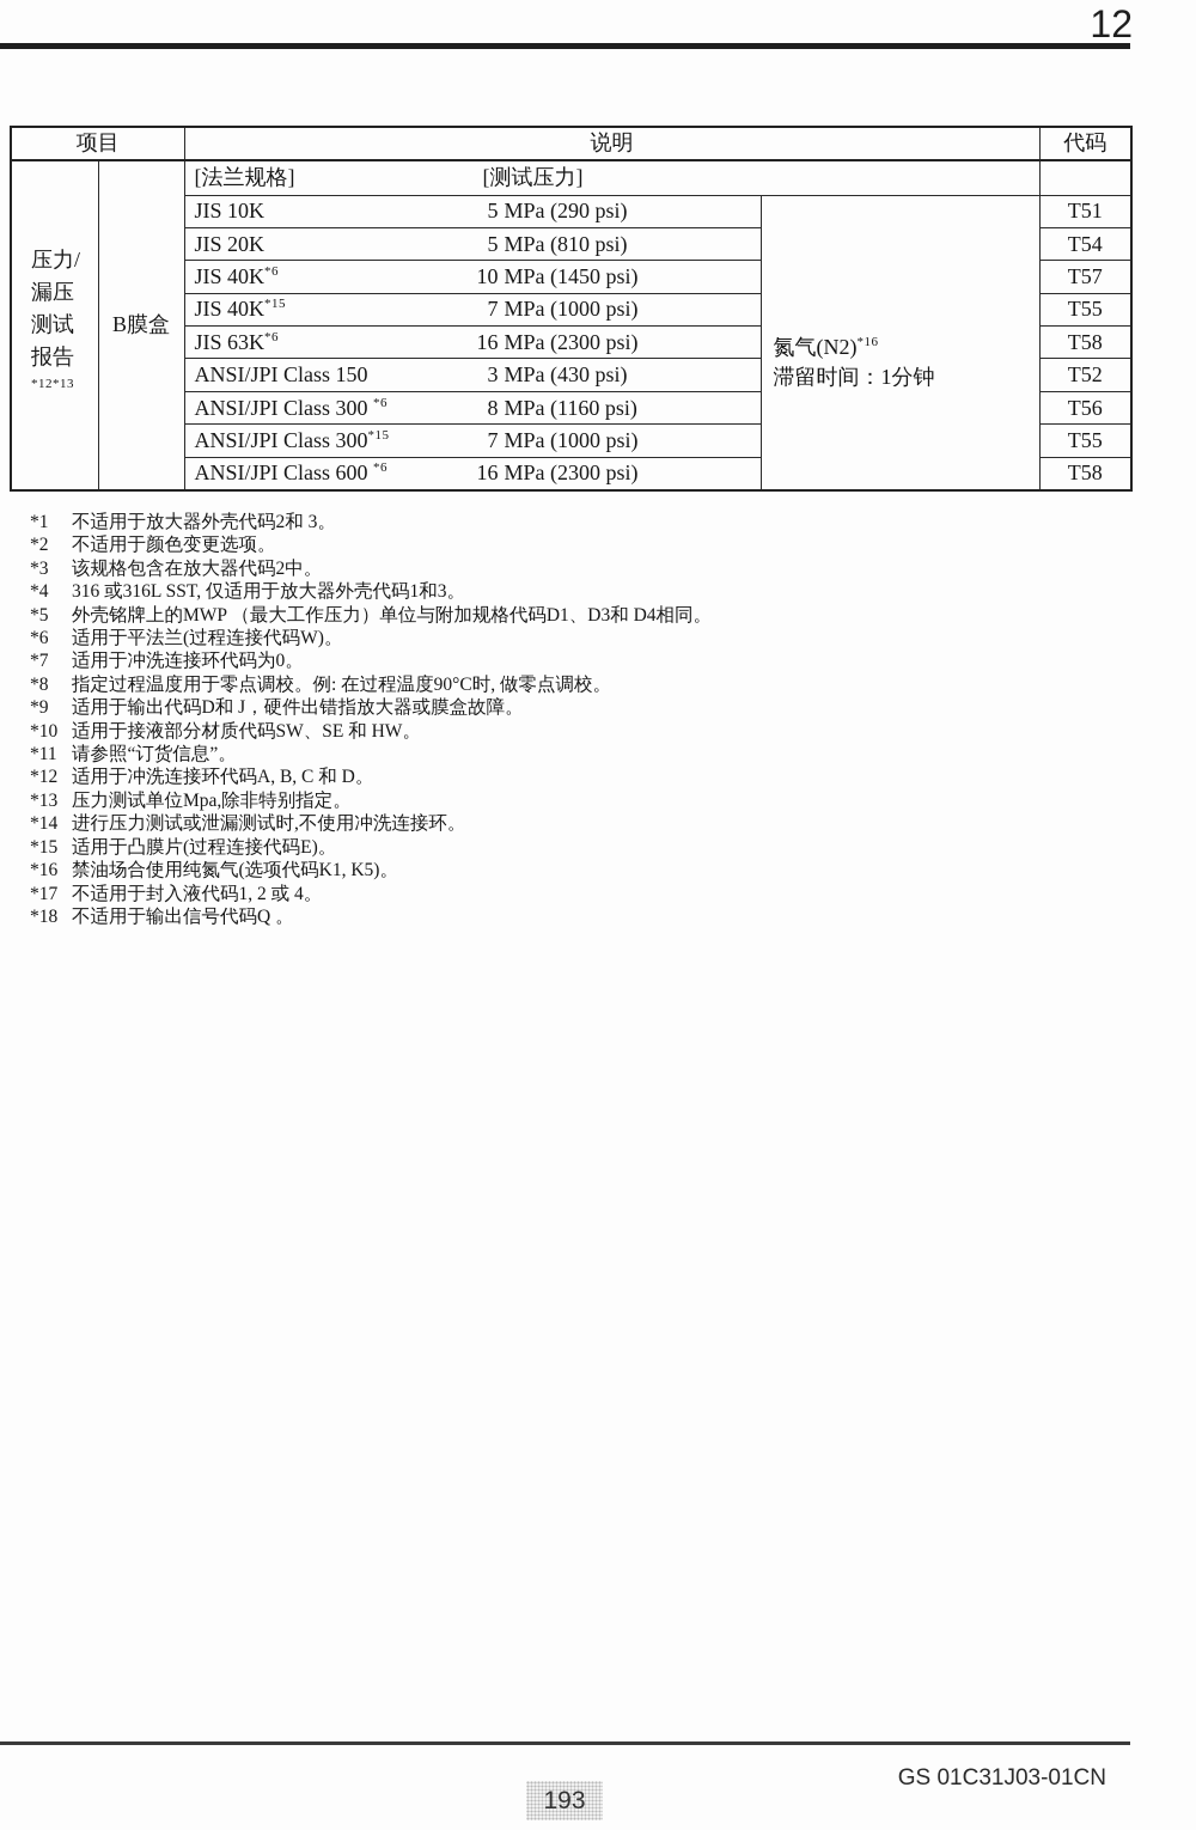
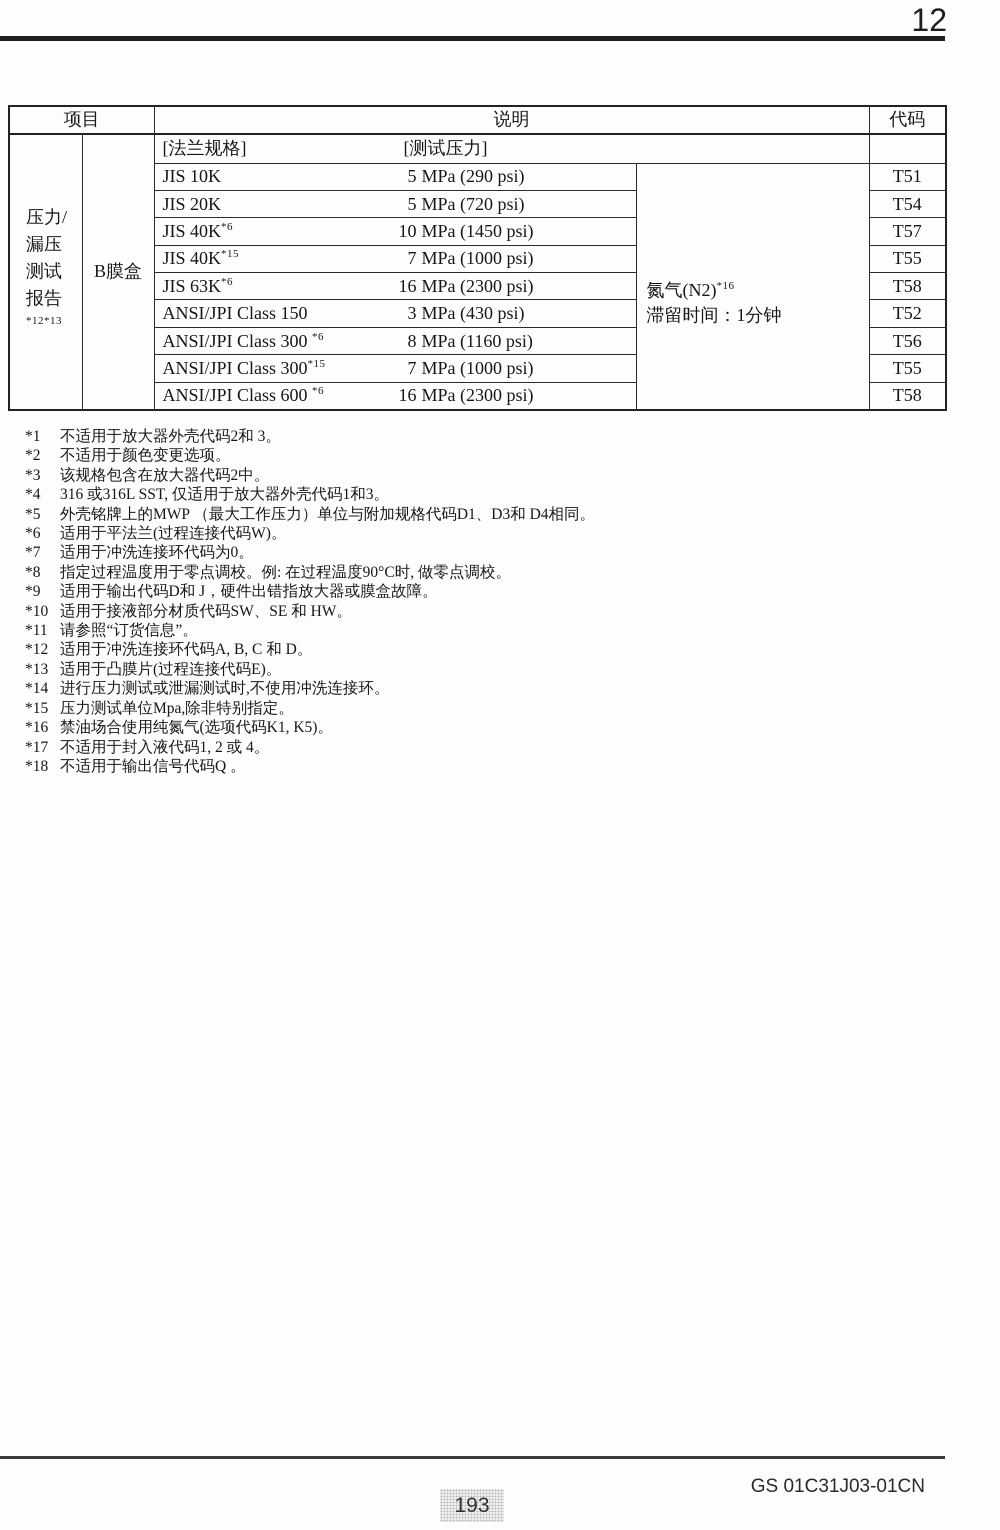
  12
  项目	说明	代码
  压力/ 漏压 测试 报告*12*13	B膜盒	[法兰规格] [测试压力]
  JIS 10K 5 MPa (290 psi)	氮气(N2)*16 滞留时间：1分钟	T51
- JIS 20K 5 MPa (810 psi)	T54
+ JIS 20K 5 MPa (720 psi)	T54
  JIS 40K*6 10 MPa (1450 psi)	T57
  JIS 40K*15 7 MPa (1000 psi)	T55
  JIS 63K*6 16 MPa (2300 psi)	T58
  ANSI/JPI Class 150 3 MPa (430 psi)	T52
  ANSI/JPI Class 300 *6 8 MPa (1160 psi)	T56
  ANSI/JPI Class 300*15 7 MPa (1000 psi)	T55
  ANSI/JPI Class 600 *6 16 MPa (2300 psi)	T58
  *1
  不适用于放大器外壳代码2和 3。
  *2
  不适用于颜色变更选项。
  *3
  该规格包含在放大器代码2中。
  *4
  316 或316L SST, 仅适用于放大器外壳代码1和3。
  *5
  外壳铭牌上的MWP （最大工作压力）单位与附加规格代码D1、D3和 D4相同。
  *6
  适用于平法兰(过程连接代码W)。
  *7
  适用于冲洗连接环代码为0。
  *8
  指定过程温度用于零点调校。例: 在过程温度90°C时, 做零点调校。
  *9
  适用于输出代码D和 J，硬件出错指放大器或膜盒故障。
  *10
  适用于接液部分材质代码SW、SE 和 HW。
  *11
  请参照“订货信息”。
  *12
  适用于冲洗连接环代码A, B, C 和 D。
  *13
- 压力测试单位Mpa,除非特别指定。
+ 适用于凸膜片(过程连接代码E)。
  *14
  进行压力测试或泄漏测试时,不使用冲洗连接环。
  *15
- 适用于凸膜片(过程连接代码E)。
+ 压力测试单位Mpa,除非特别指定。
  *16
  禁油场合使用纯氮气(选项代码K1, K5)。
  *17
  不适用于封入液代码1, 2 或 4。
  *18
  不适用于输出信号代码Q 。
  GS 01C31J03-01CN
  193
